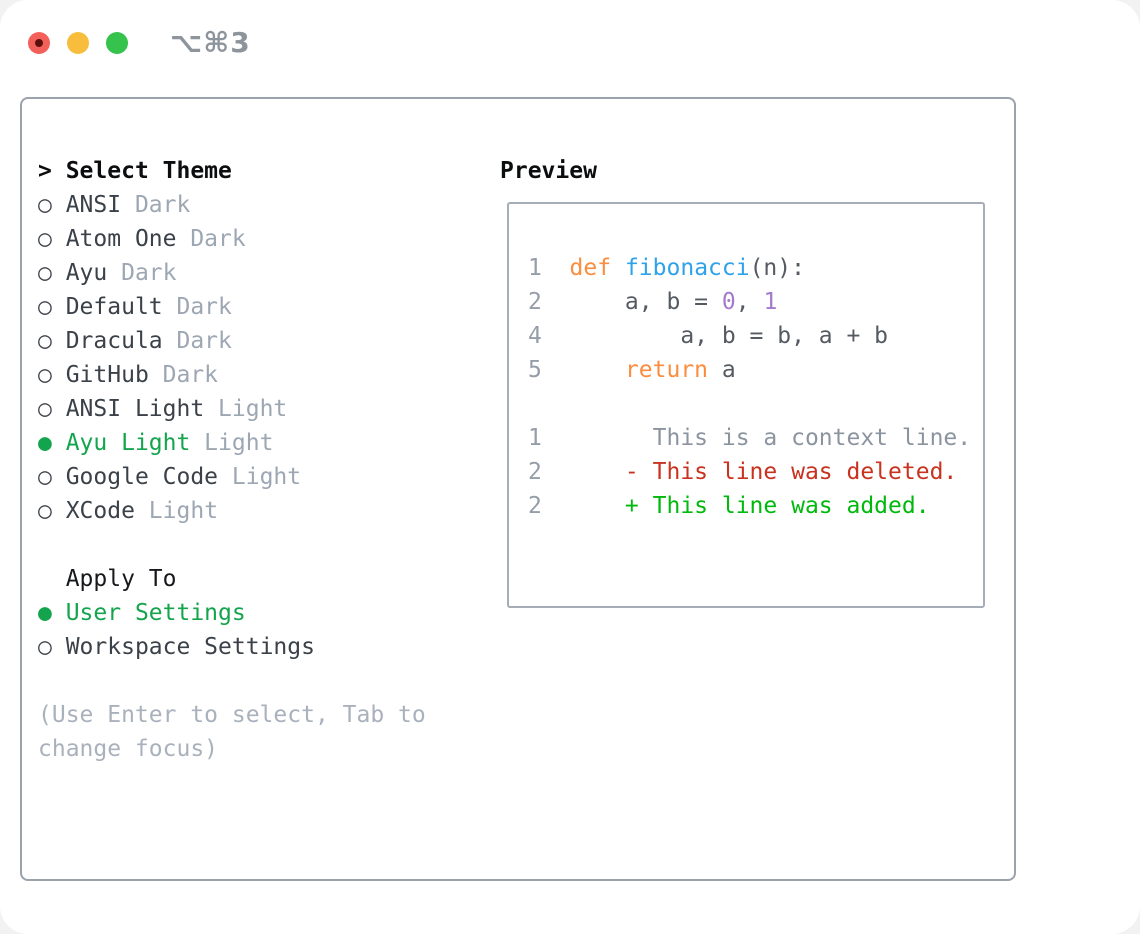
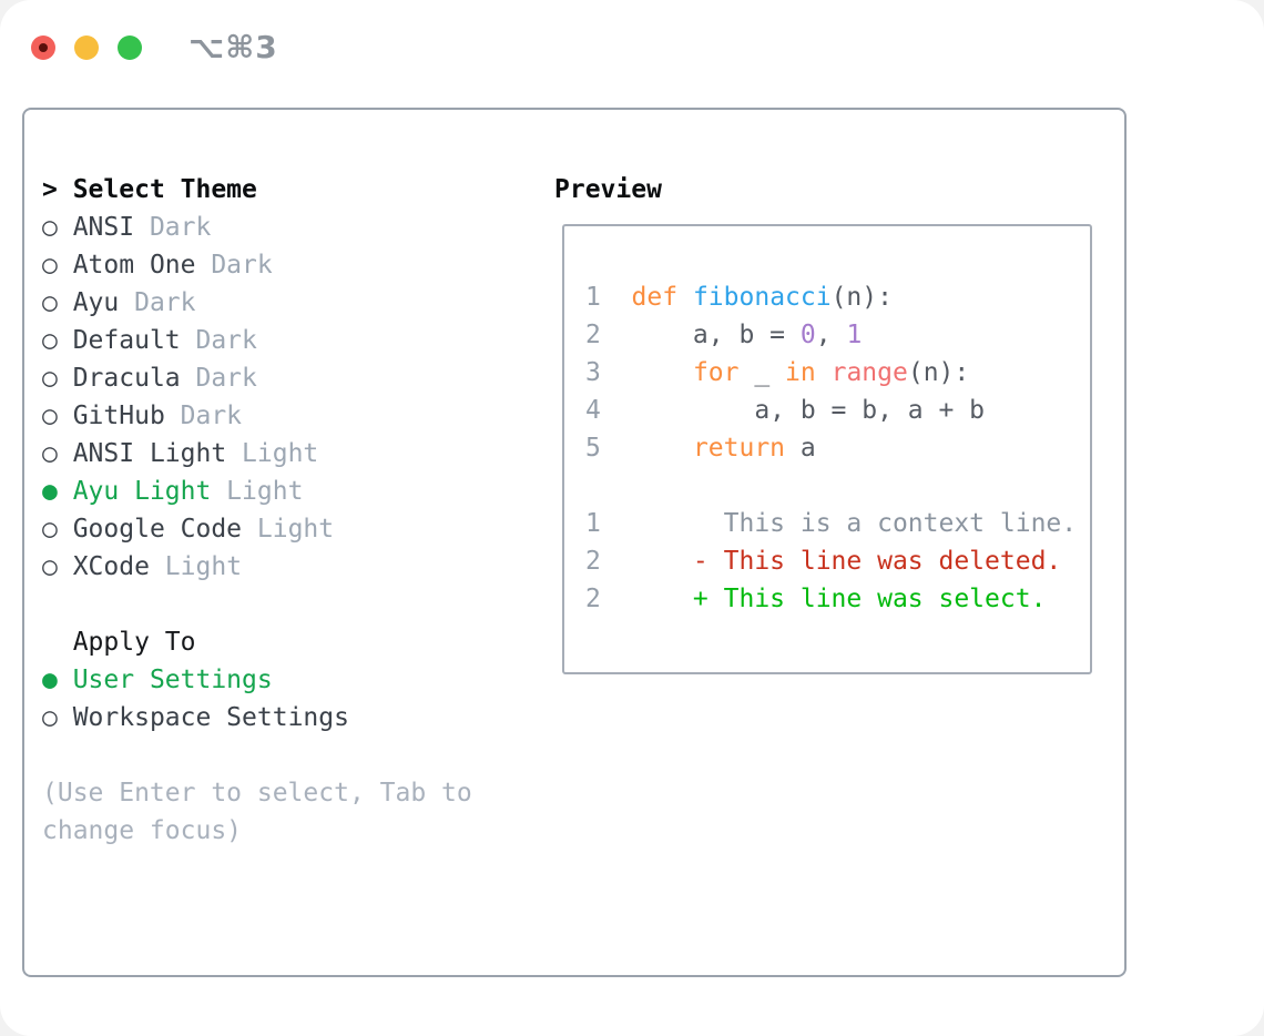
  ⌥⌘3
  > Select Theme
  ○ ANSI Dark
  ○ Atom One Dark
  ○ Ayu Dark
  ○ Default Dark
  ○ Dracula Dark
  ○ GitHub Dark
  ○ ANSI Light Light
  ● Ayu Light Light
  ○ Google Code Light
  ○ XCode Light
  Apply To
  ● User Settings
  ○ Workspace Settings
  (Use Enter to select, Tab to change focus)
  Preview
  1 def fibonacci(n):
  2 a, b = 0, 1
+ 3 for _ in range(n):
  4 a, b = b, a + b
  5 return a
  1 This is a context line.
  2 - This line was deleted.
- 2 + This line was added.
+ 2 + This line was select.
